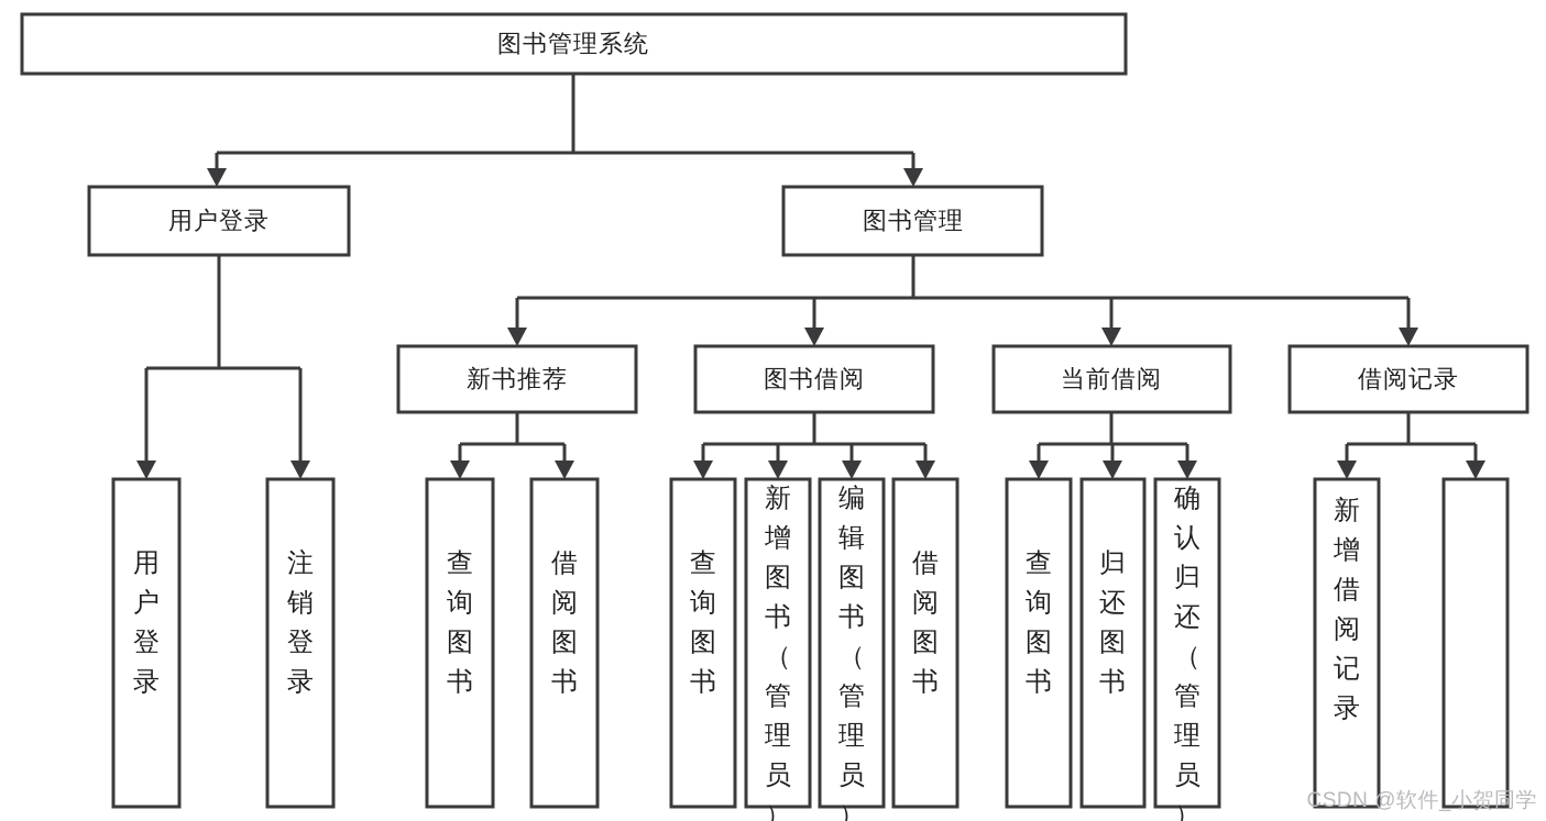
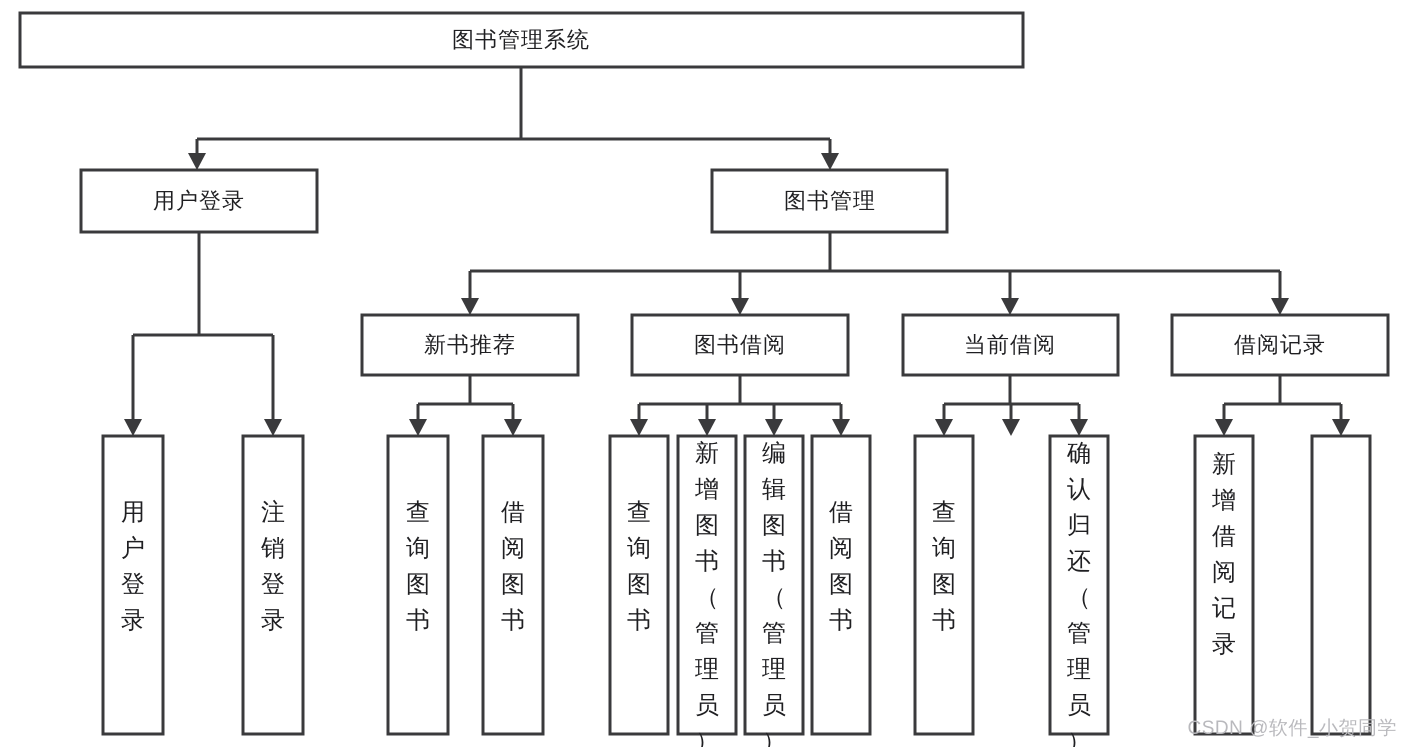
  图书管理系统
  用户登录
  图书管理
  新书推荐
  图书借阅
  当前借阅
  借阅记录
  用户登录
  注销登录
  查询图书
  借阅图书
  查询图书
  新增图书（管理员）
  编辑图书（管理员）
  借阅图书
  查询图书
- 归还图书
  确认归还（管理员）
  新增借阅记录
  CSDN @软件_小贺同学
